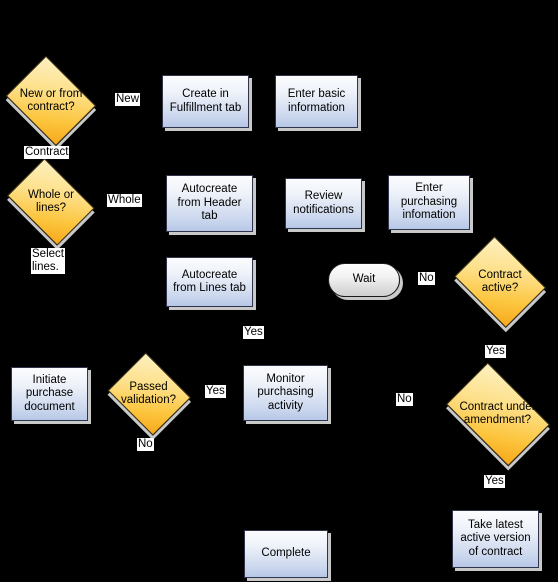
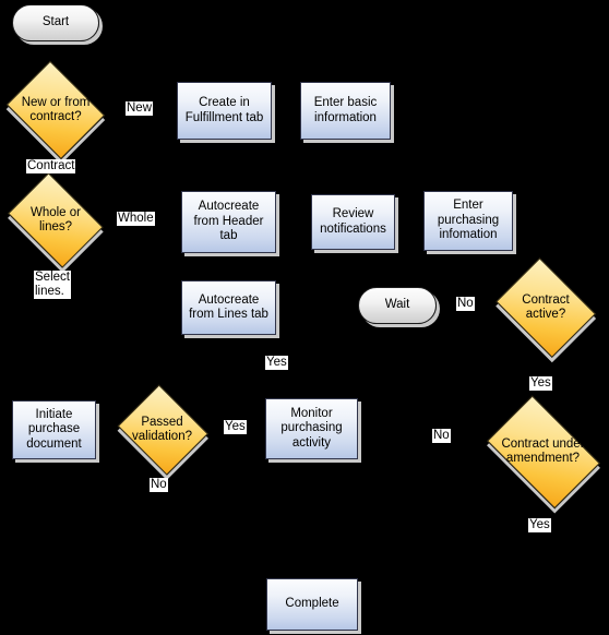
+ Start
  New or from
  contract?
  Create in
  Fulfillment tab
  Enter basic
  information
  Whole or
  lines?
  Autocreate
  from Header
  tab
  Autocreate
  from Lines tab
  Review
  notifications
  Enter
  purchasing
  infomation
  Wait
  Contract
  active?
  Contract under
  amendment?
- Take latest
- active version
- of contract
  Initiate
  purchase
  document
  Passed
  validation?
  Monitor
  purchasing
  activity
  Complete
  New
  Contract
  Whole
  Select
  lines.
  No
  Yes
  Yes
  No
  Yes
  Yes
  No
